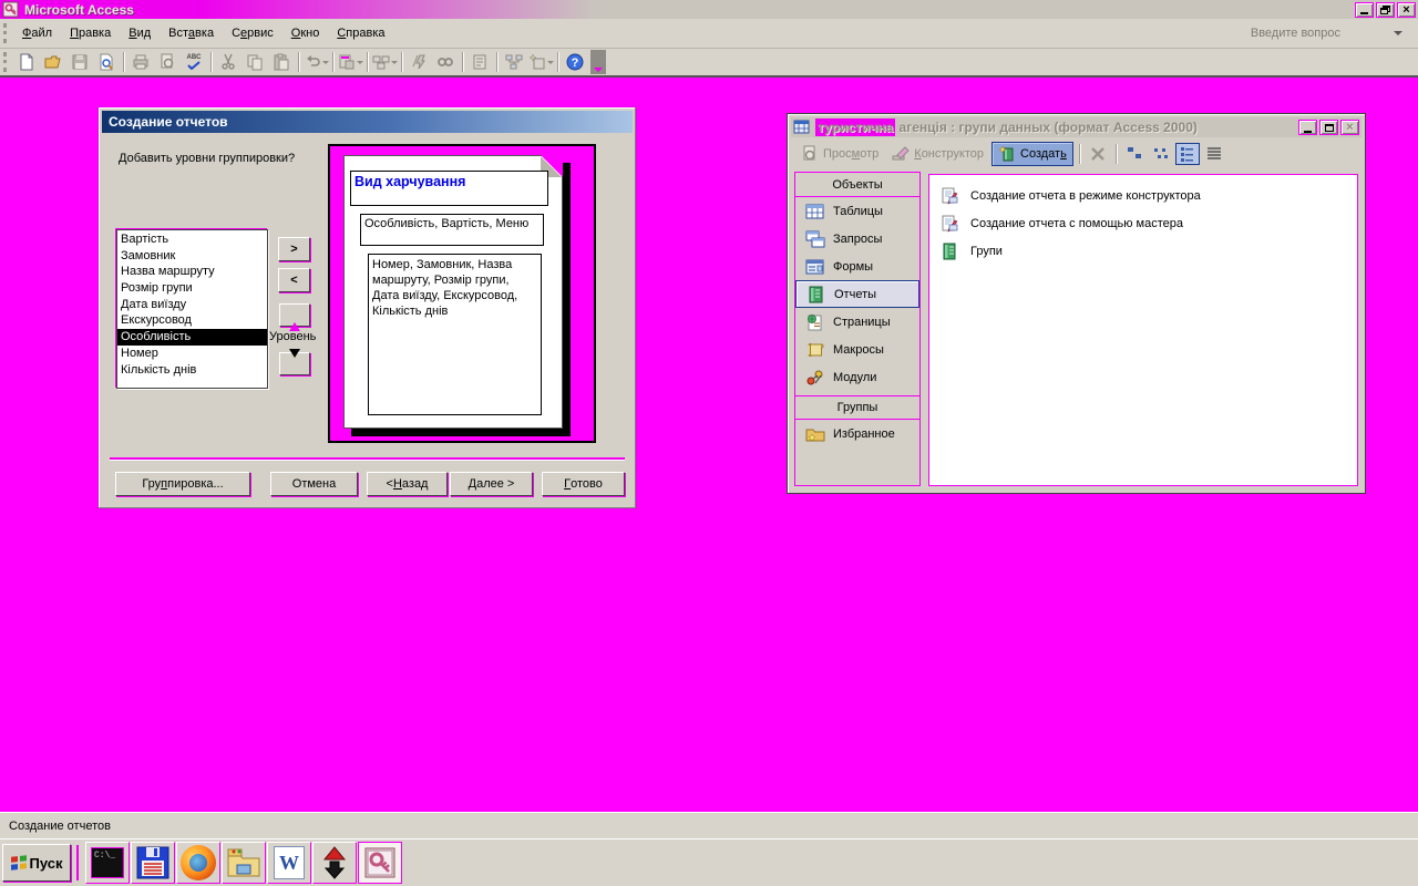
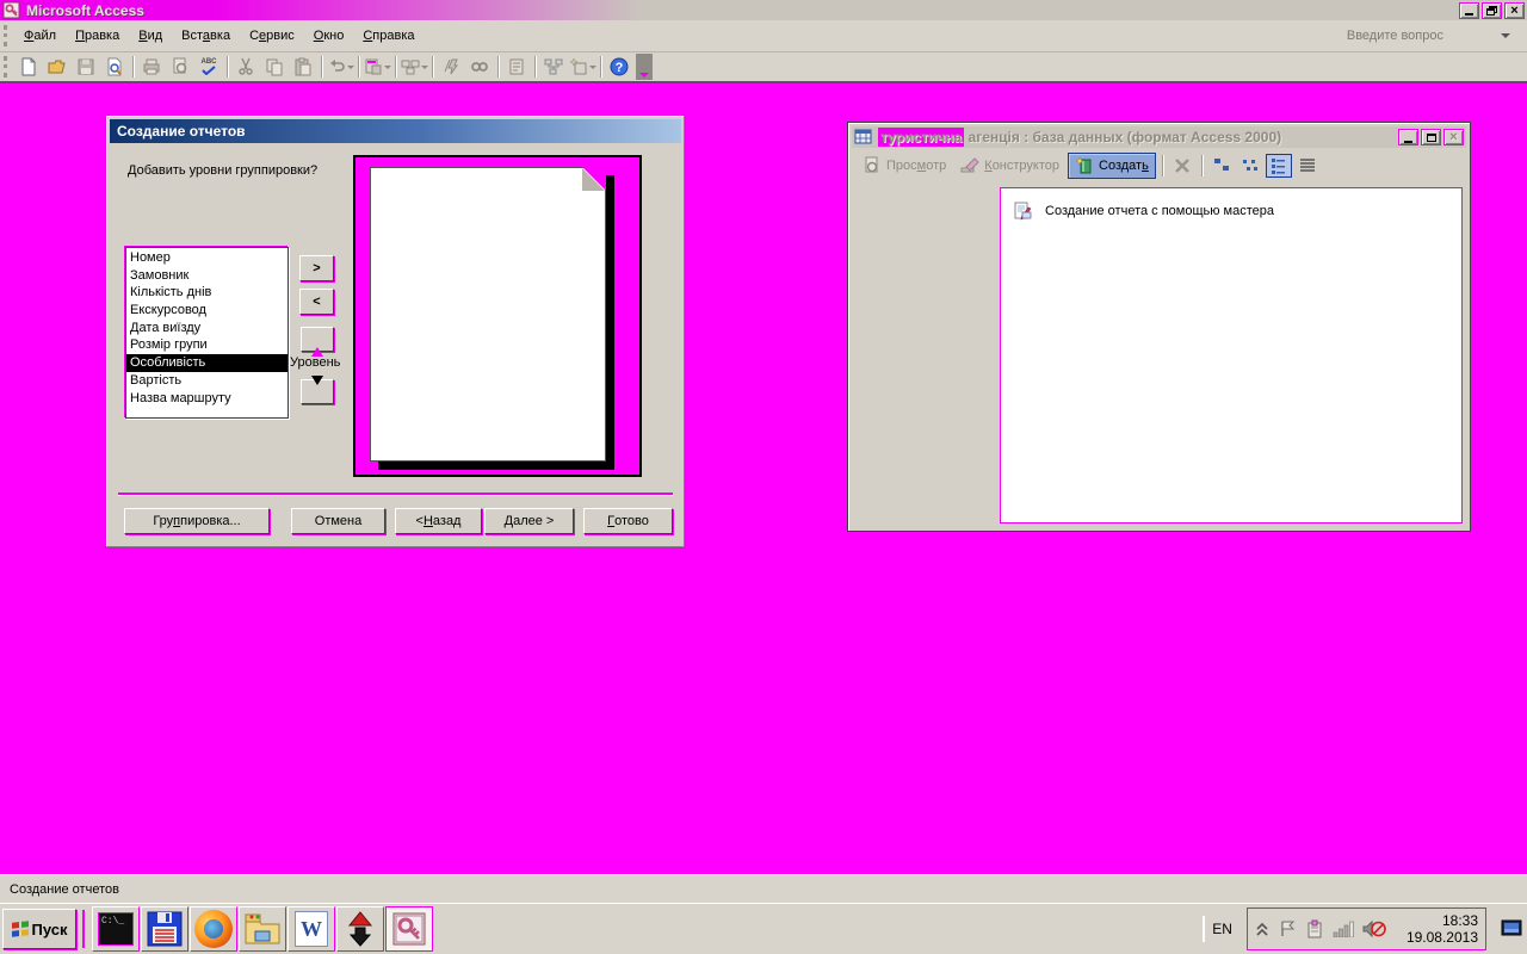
  Microsoft Access
  ×
  Файл
  Правка
  Вид
  Вставка
  Сервис
  Окно
  Справка
  Введите вопрос
  ?
  Создание отчетов
  Добавить уровни группировки?
- Вартість
+ Номер
  Замовник
- Назва маршруту
+ Кількість днів
- Розмір групи
+ Екскурсовод
  Дата виїзду
- Екскурсовод
+ Розмір групи
  Особливість
- Номер
+ Вартість
- Кількість днів
+ Назва маршруту
  >
  <
  Уровень
- Вид харчування
- Особливість, Вартість, Меню
- Номер, Замовник, Назва маршруту, Розмір групи, Дата виїзду, Екскурсовод, Кількість днів
  Гру
  п
  пировка...
  Отмена
  <
  Н
  азад
  Д
  алее >
  Г
  отово
- туристична агенція : групи данных (формат Access 2000)
+ туристична агенція : база данных (формат Access 2000)
  ×
  Просмотр
  Конструктор
  Создать
- Объекты
- Таблицы
- Запросы
- Формы
- Отчеты
- Страницы
- Макросы
- Модули
- Группы
- Избранное
- Создание отчета в режиме конструктора
  Создание отчета с помощью мастера
- Групи
  Создание отчетов
  Пуск
  C:\_
  W
+ EN
+ 18:33
+ 19.08.2013
